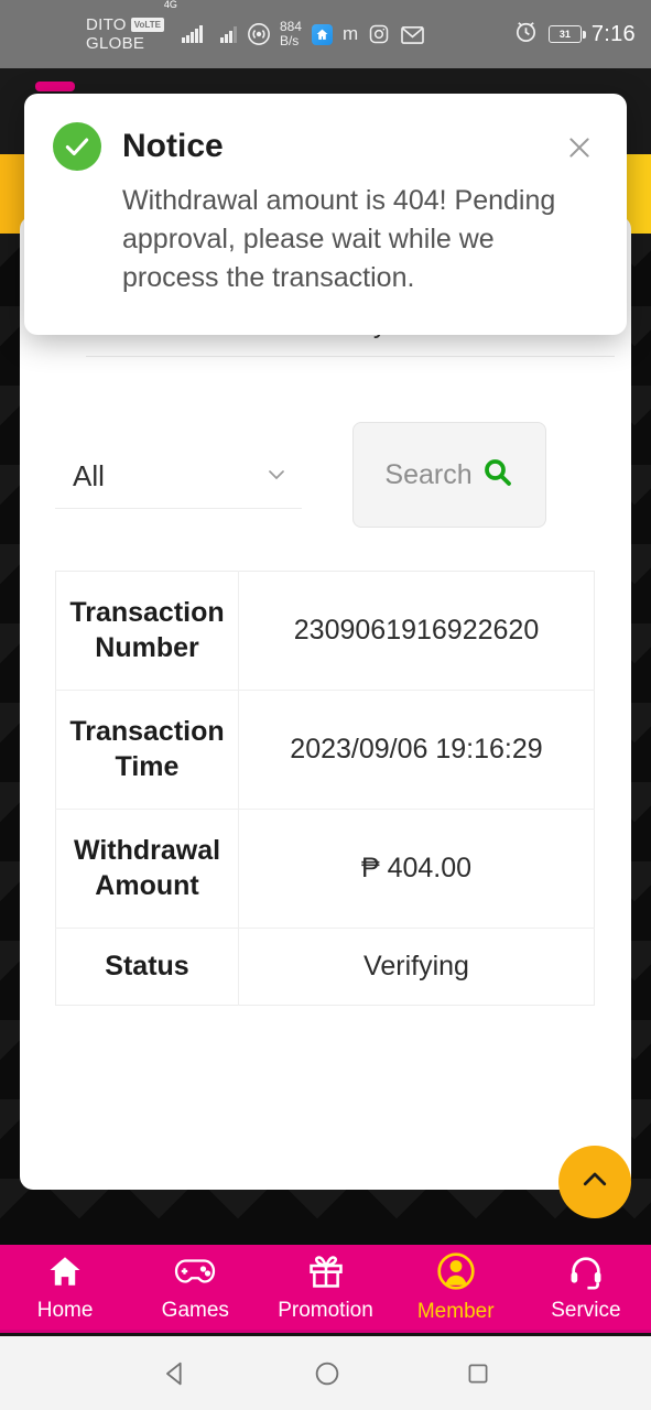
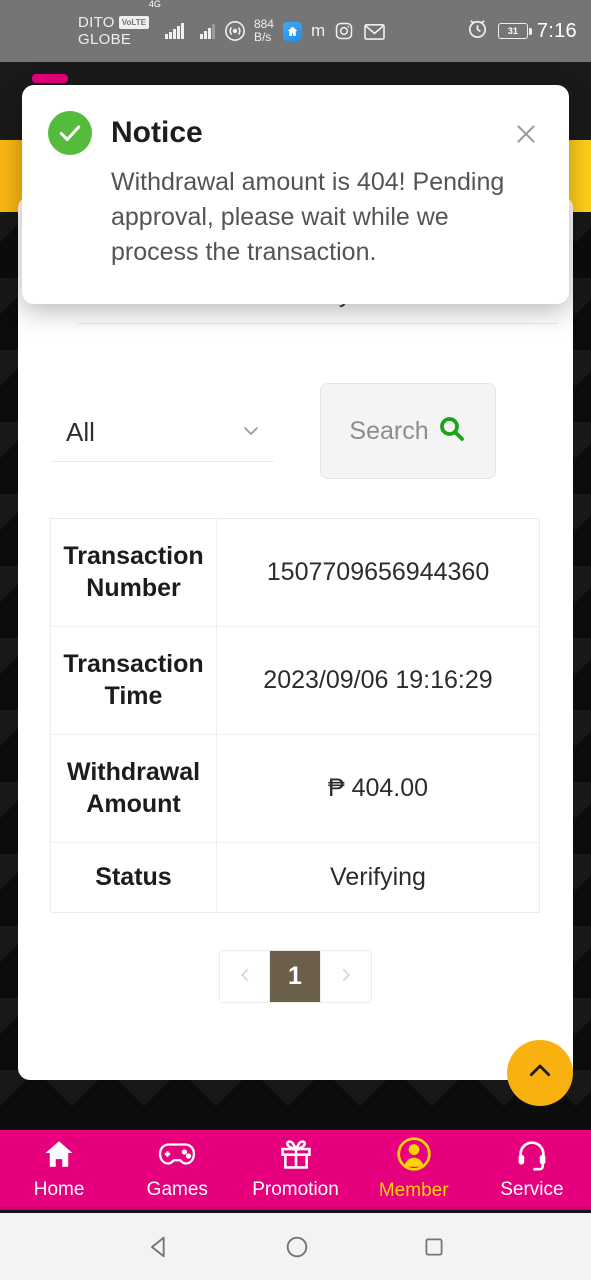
  All
  Search
- Transaction Number	2309061916922620
+ Transaction Number	1507709656944360
  Transaction Time	2023/09/06 19:16:29
  Withdrawal Amount	₱ 404.00
  Status	Verifying
+ 1
  Notice
  Withdrawal amount is 404! Pending approval, please wait while we process the transaction.
  DITO
  VoLTE
  GLOBE
  4G
  884
  B/s
  m
  31
  7:16
  Home
  Games
  Promotion
  Member
  Service
